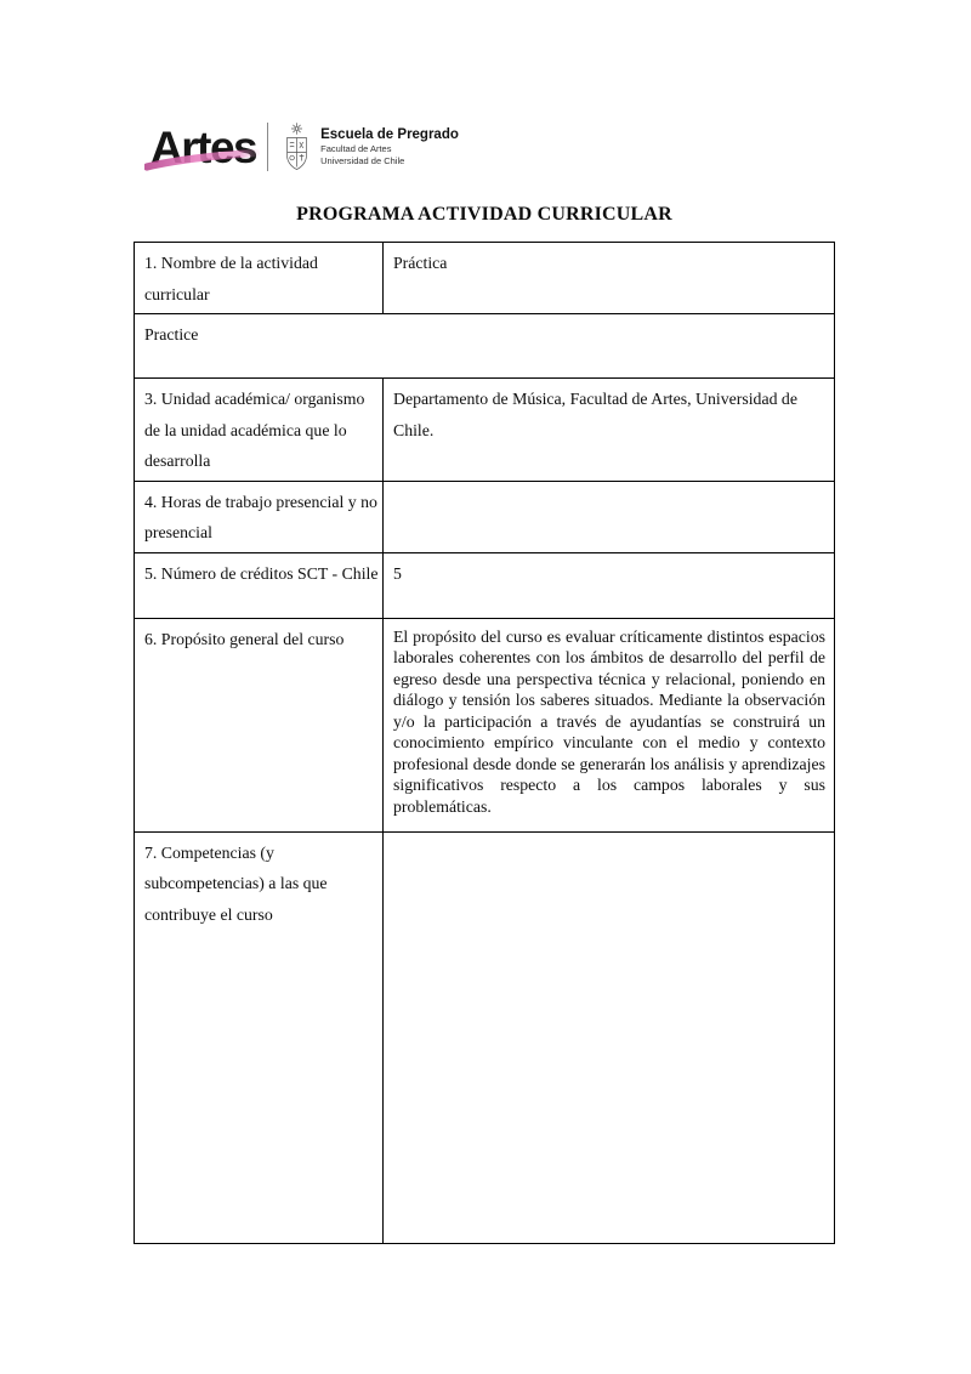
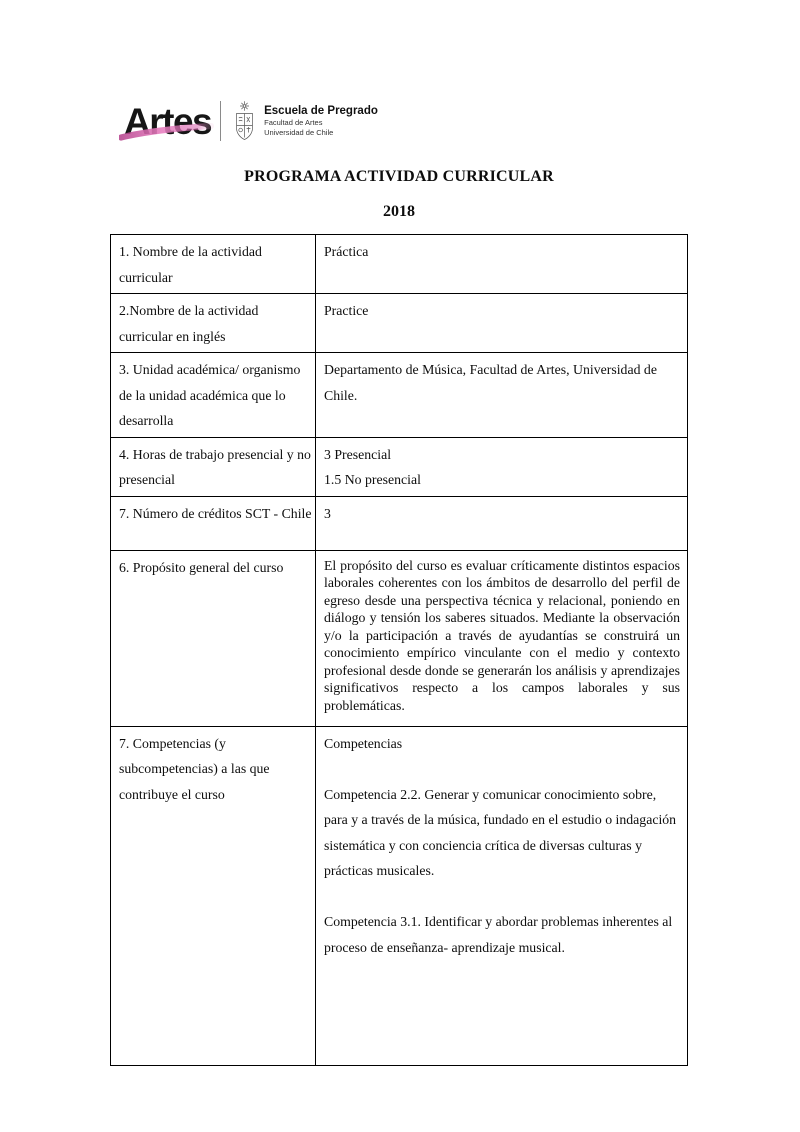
  Artes
  Escuela de Pregrado
  Facultad de Artes
  Universidad de Chile
  PROGRAMA ACTIVIDAD CURRICULAR
+ 2018
  1. Nombre de la actividad curricular
  Práctica
+ 2.Nombre de la actividad curricular en inglés
  Practice
  3. Unidad académica/ organismo de la unidad académica que lo desarrolla
  Departamento de Música, Facultad de Artes, Universidad de Chile.
  4. Horas de trabajo presencial y no presencial
+ 3 Presencial
+ 1.5 No presencial
- 5. Número de créditos SCT - Chile
+ 7. Número de créditos SCT - Chile
- 5
+ 3
  6. Propósito general del curso
  El propósito del curso es evaluar críticamente distintos espacios laborales coherentes con los ámbitos de desarrollo del perfil de egreso desde una perspectiva técnica y relacional, poniendo en diálogo y tensión los saberes situados. Mediante la observación y/o la participación a través de ayudantías se construirá un conocimiento empírico vinculante con el medio y contexto profesional desde donde se generarán los análisis y aprendizajes significativos respecto a los campos laborales y sus problemáticas.
  7. Competencias (y subcompetencias) a las que contribuye el curso
+ Competencias
+ Competencia 2.2. Generar y comunicar conocimiento sobre, para y a través de la música, fundado en el estudio o indagación sistemática y con conciencia crítica de diversas culturas y prácticas musicales.
+ Competencia 3.1. Identificar y abordar problemas inherentes al proceso de enseñanza- aprendizaje musical.
